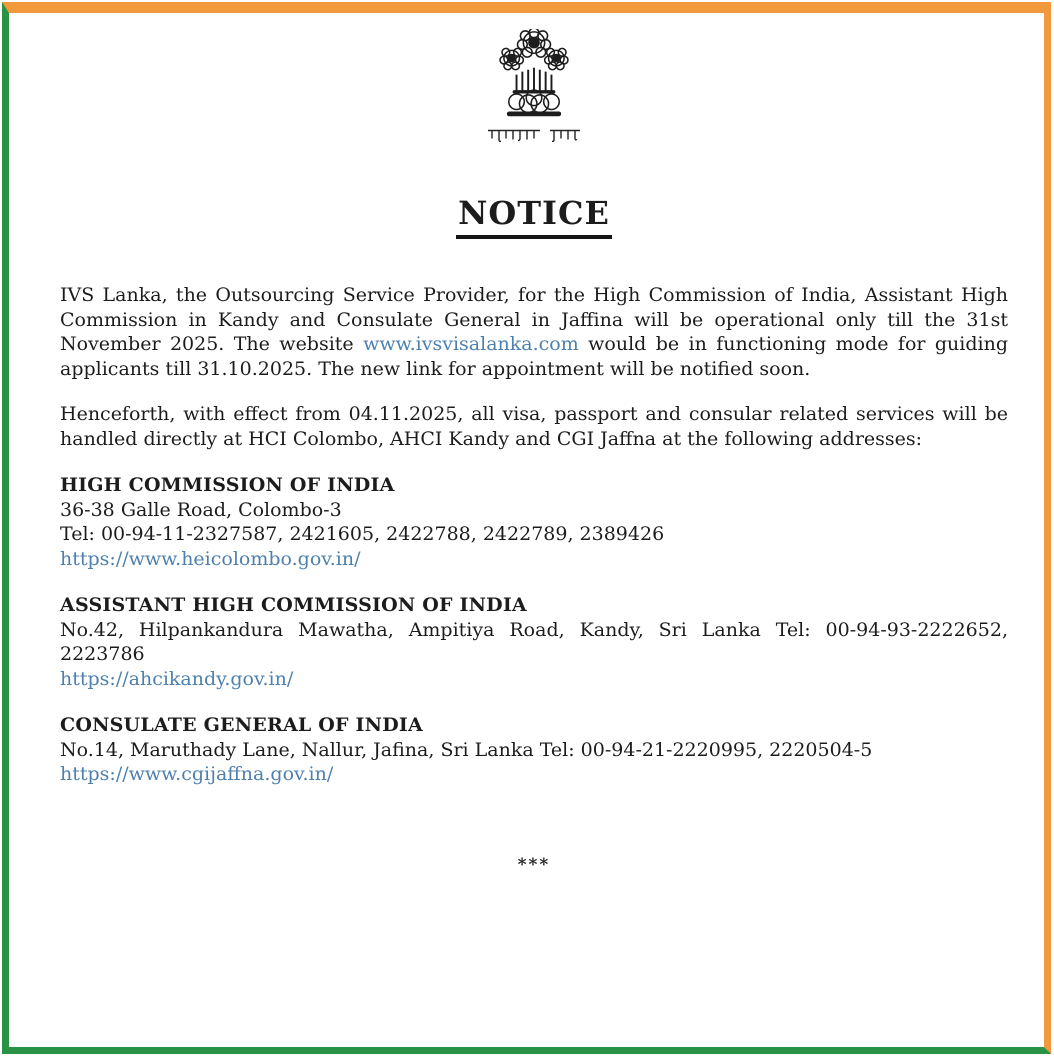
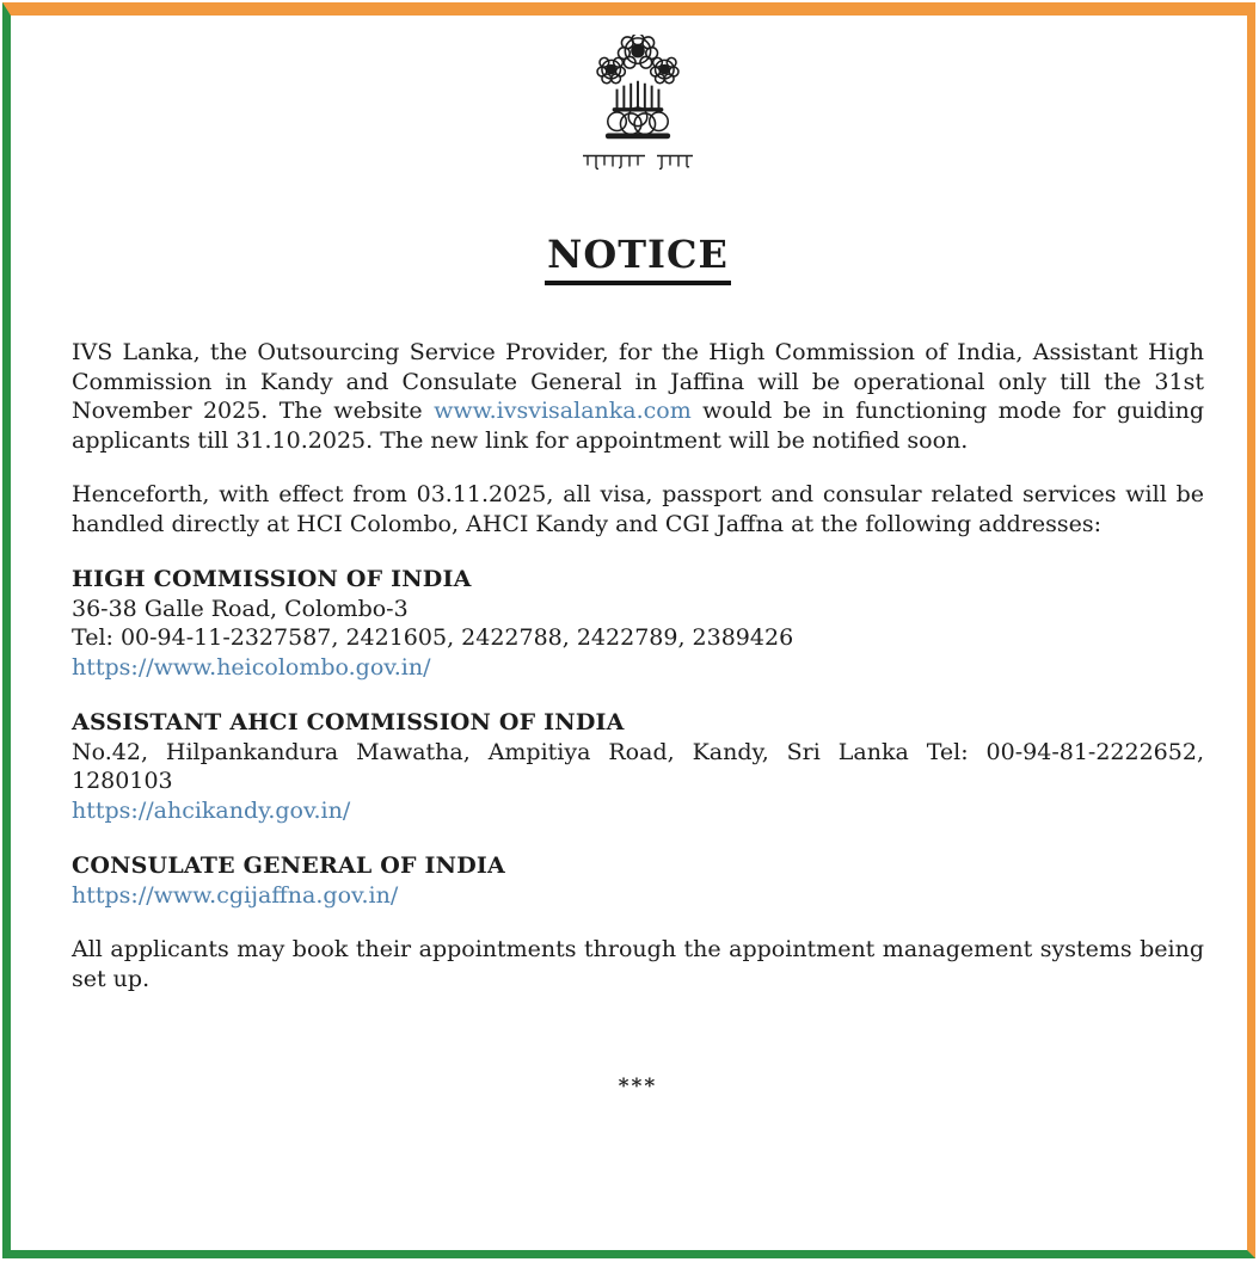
  NOTICE
  IVS Lanka, the Outsourcing Service Provider, for the High Commission of India, Assistant High Commission in Kandy and Consulate General in Jaffina will be operational only till the 31st November 2025. The website www.ivsvisalanka.com would be in functioning mode for guiding applicants till 31.10.2025. The new link for appointment will be notified soon.
- Henceforth, with effect from 04.11.2025, all visa, passport and consular related services will be handled directly at HCI Colombo, AHCI Kandy and CGI Jaffna at the following addresses:
+ Henceforth, with effect from 03.11.2025, all visa, passport and consular related services will be handled directly at HCI Colombo, AHCI Kandy and CGI Jaffna at the following addresses:
  HIGH COMMISSION OF INDIA
  36-38 Galle Road, Colombo-3
  Tel: 00-94-11-2327587, 2421605, 2422788, 2422789, 2389426
  https://www.heicolombo.gov.in/
- ASSISTANT HIGH COMMISSION OF INDIA
+ ASSISTANT AHCI COMMISSION OF INDIA
- No.42, Hilpankandura Mawatha, Ampitiya Road, Kandy, Sri Lanka Tel: 00-94-93-2222652,
+ No.42, Hilpankandura Mawatha, Ampitiya Road, Kandy, Sri Lanka Tel: 00-94-81-2222652,
- 2223786
+ 1280103
  https://ahcikandy.gov.in/
  CONSULATE GENERAL OF INDIA
- No.14, Maruthady Lane, Nallur, Jafina, Sri Lanka Tel: 00-94-21-2220995, 2220504-5
  https://www.cgijaffna.gov.in/
+ All applicants may book their appointments through the appointment management systems being set up.
  ***
